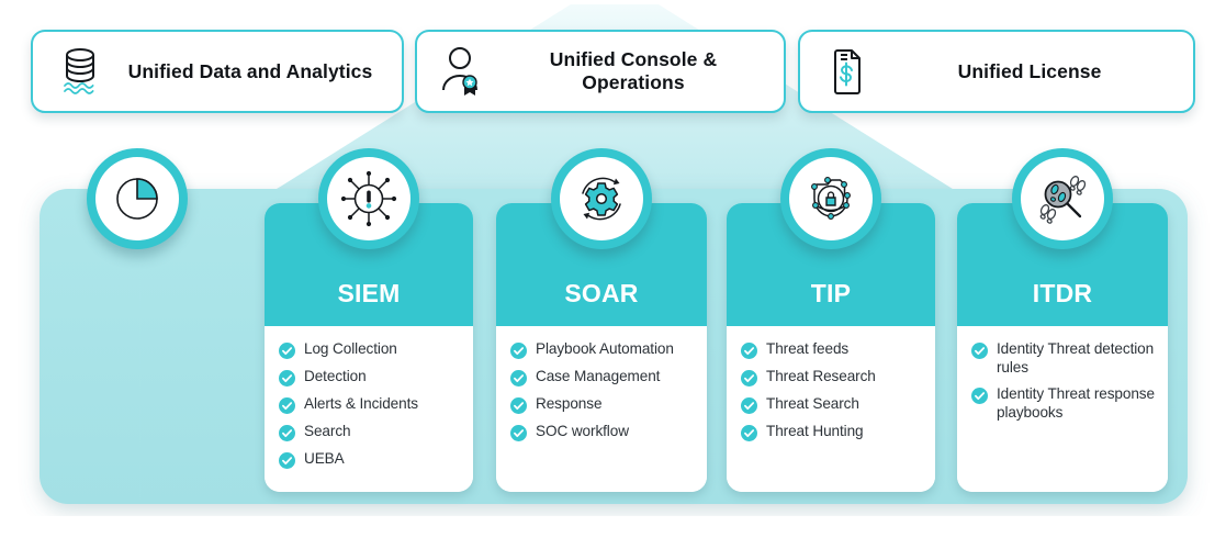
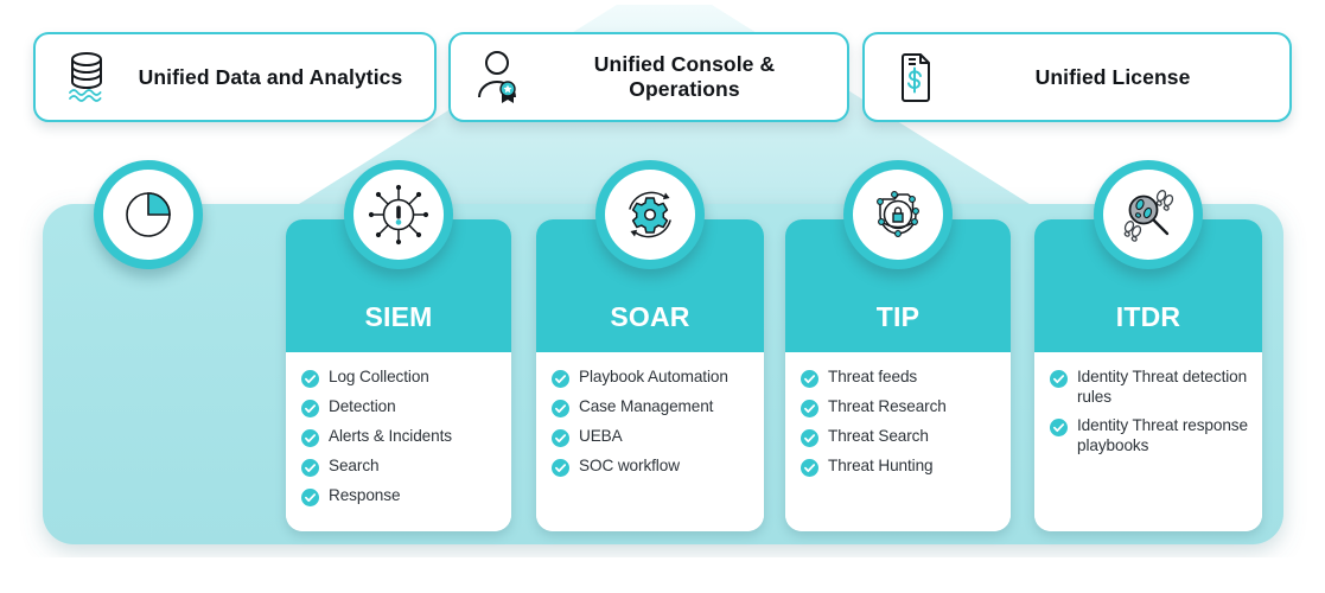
  Unified Data and Analytics
  Unified Console & Operations
  Unified License
  SIEM
  Log Collection
  Detection
  Alerts & Incidents
  Search
- UEBA
+ Response
  SOAR
  Playbook Automation
  Case Management
- Response
+ UEBA
  SOC workflow
  TIP
  Threat feeds
  Threat Research
  Threat Search
  Threat Hunting
  ITDR
  Identity Threat detection rules
  Identity Threat response playbooks
